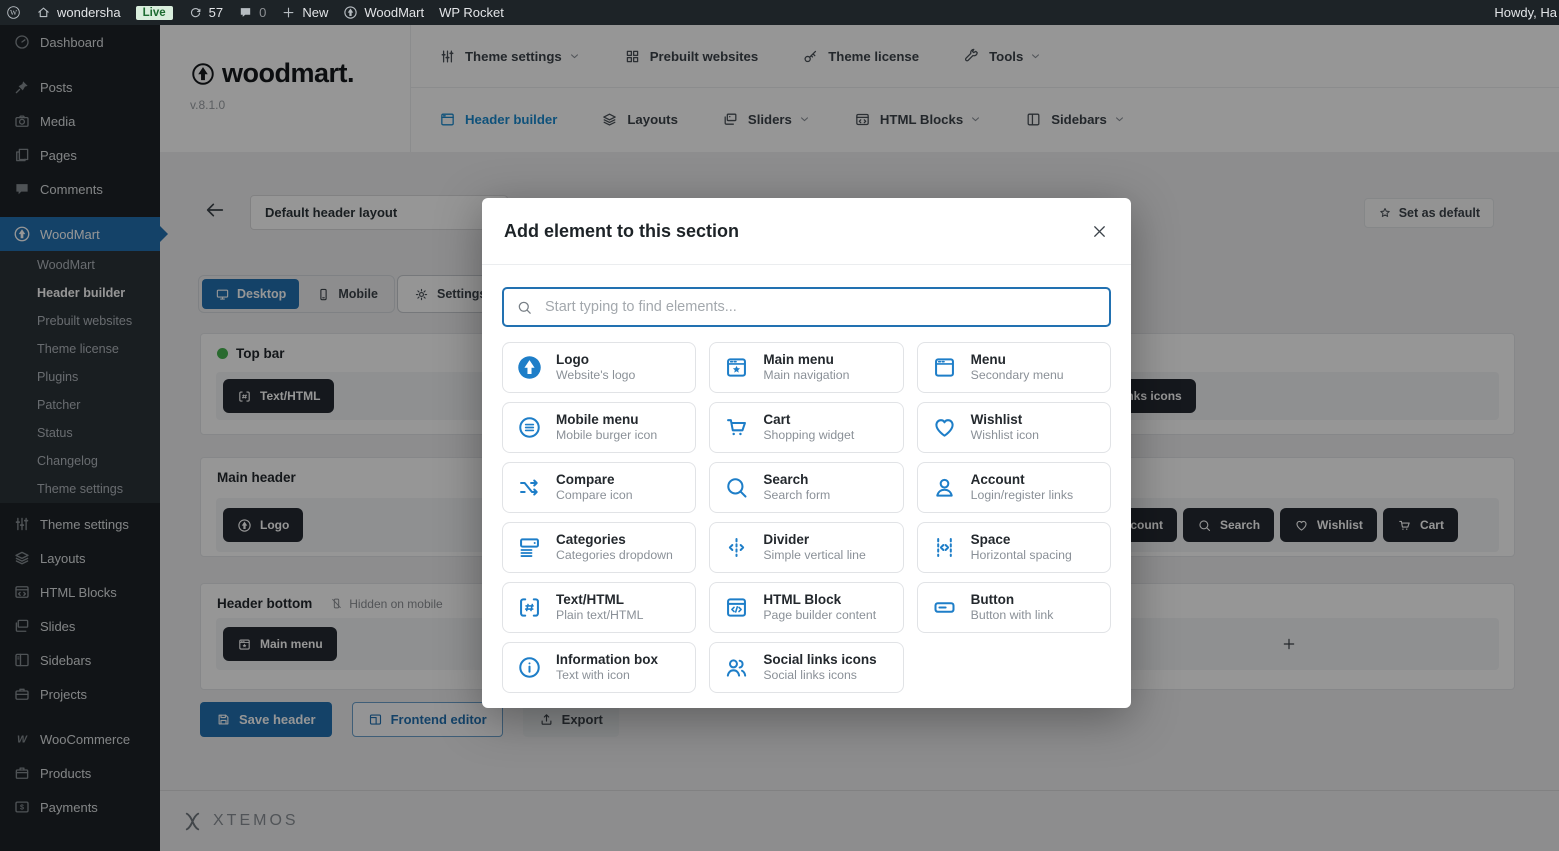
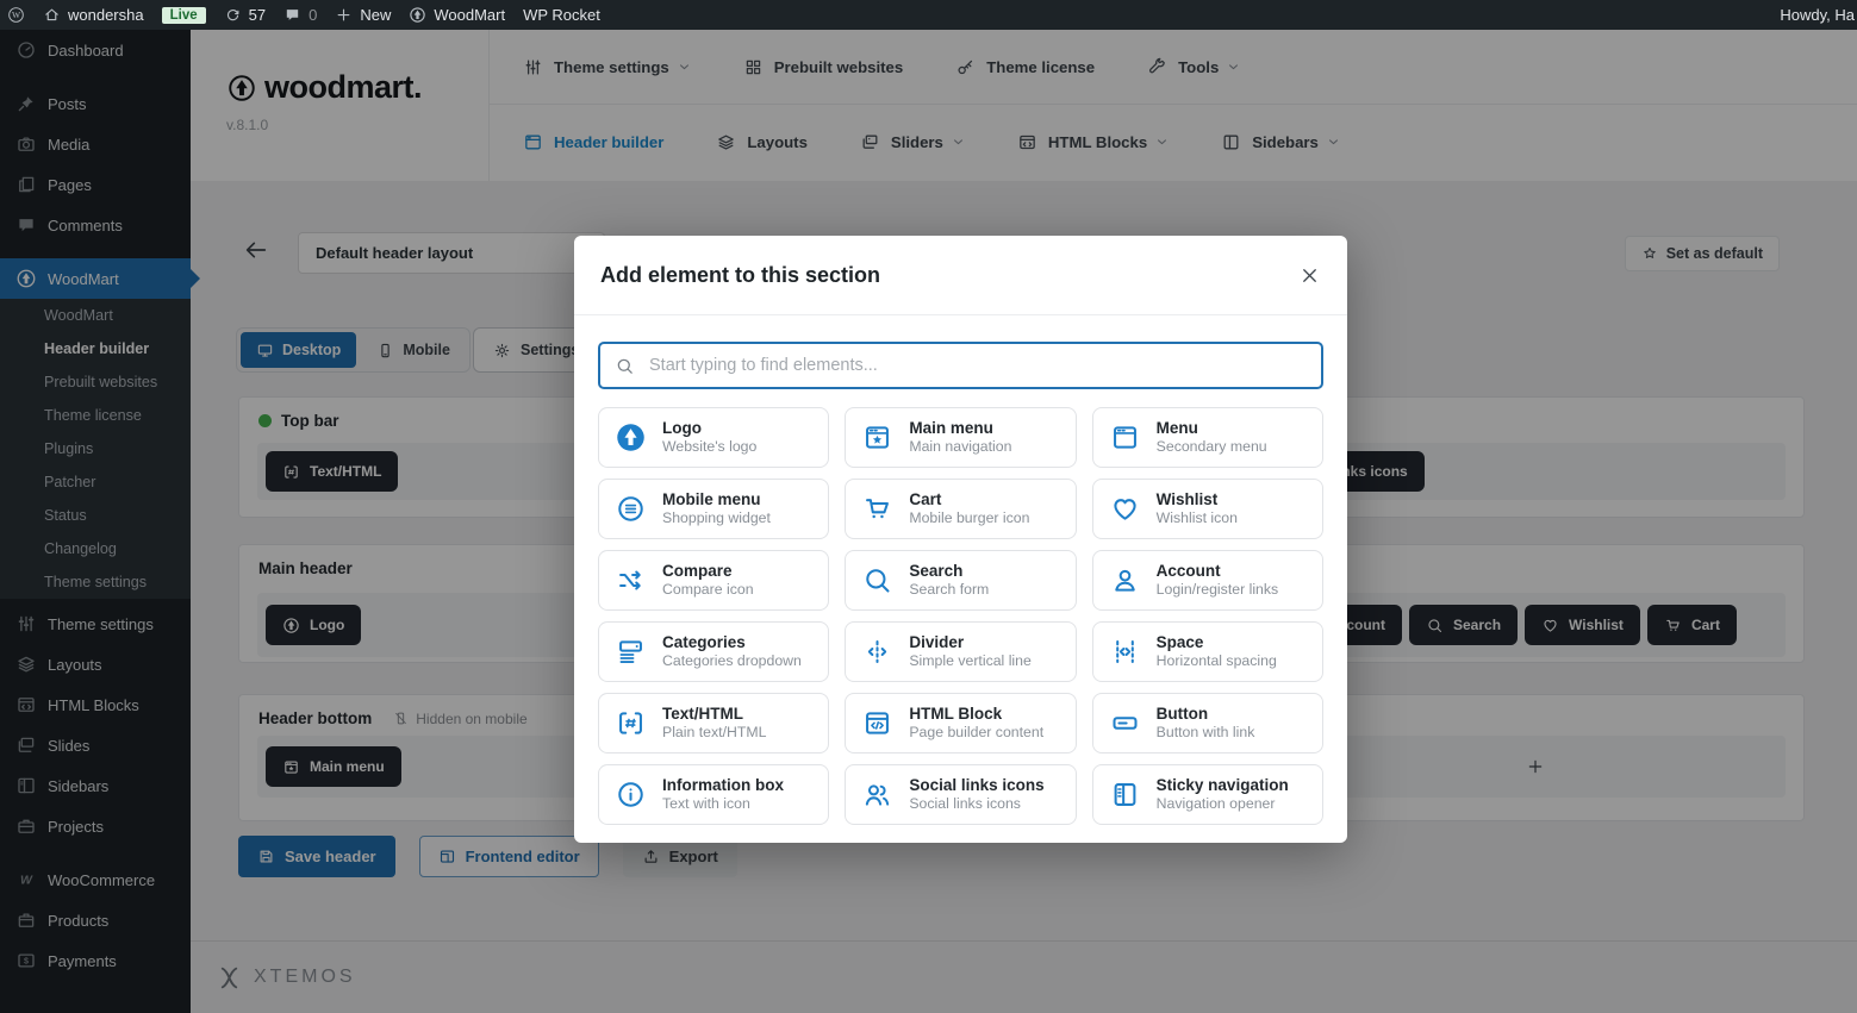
  W
  wondersha
  Live
  57
  0
  New
  WoodMart
  WP Rocket
  Howdy, Ha
  Dashboard
  Posts
  Media
  Pages
  Comments
  WoodMart
  WoodMart
  Header builder
  Prebuilt websites
  Theme license
  Plugins
  Patcher
  Status
  Changelog
  Theme settings
  Theme settings
  Layouts
  HTML Blocks
  Slides
  Sidebars
  Projects
  W
  WooCommerce
  Products
  $
  Payments
  woodmart.
  v.8.1.0
  Theme settings
  Prebuilt websites
  Theme license
  Tools
  Header builder
  Layouts
  Sliders
  HTML Blocks
  Sidebars
  Default header layout
  Set as default
  Desktop
  Mobile
  Setting
  Top bar
  Text/HTML
  Main header
  Logo
  count
  Search
  Wishlist
  Cart
  Header bottom
  Hidden on mobile
  Main menu
  Save header
  Frontend editor
  Export
  XTEMOS
  Add element to this section
  Start typing to find elements...
  Logo
  Website's logo
  Main menu
  Main navigation
  Menu
  Secondary menu
  Mobile menu
- Mobile burger icon
+ Shopping widget
  Cart
- Shopping widget
+ Mobile burger icon
  Wishlist
  Wishlist icon
  Compare
  Compare icon
  Search
  Search form
  Account
  Login/register links
  Categories
  Categories dropdown
  Divider
  Simple vertical line
  Space
  Horizontal spacing
  Text/HTML
  Plain text/HTML
  HTML Block
  Page builder content
  Button
  Button with link
  Information box
  Text with icon
  Social links icons
  Social links icons
+ Sticky navigation
+ Navigation opener
